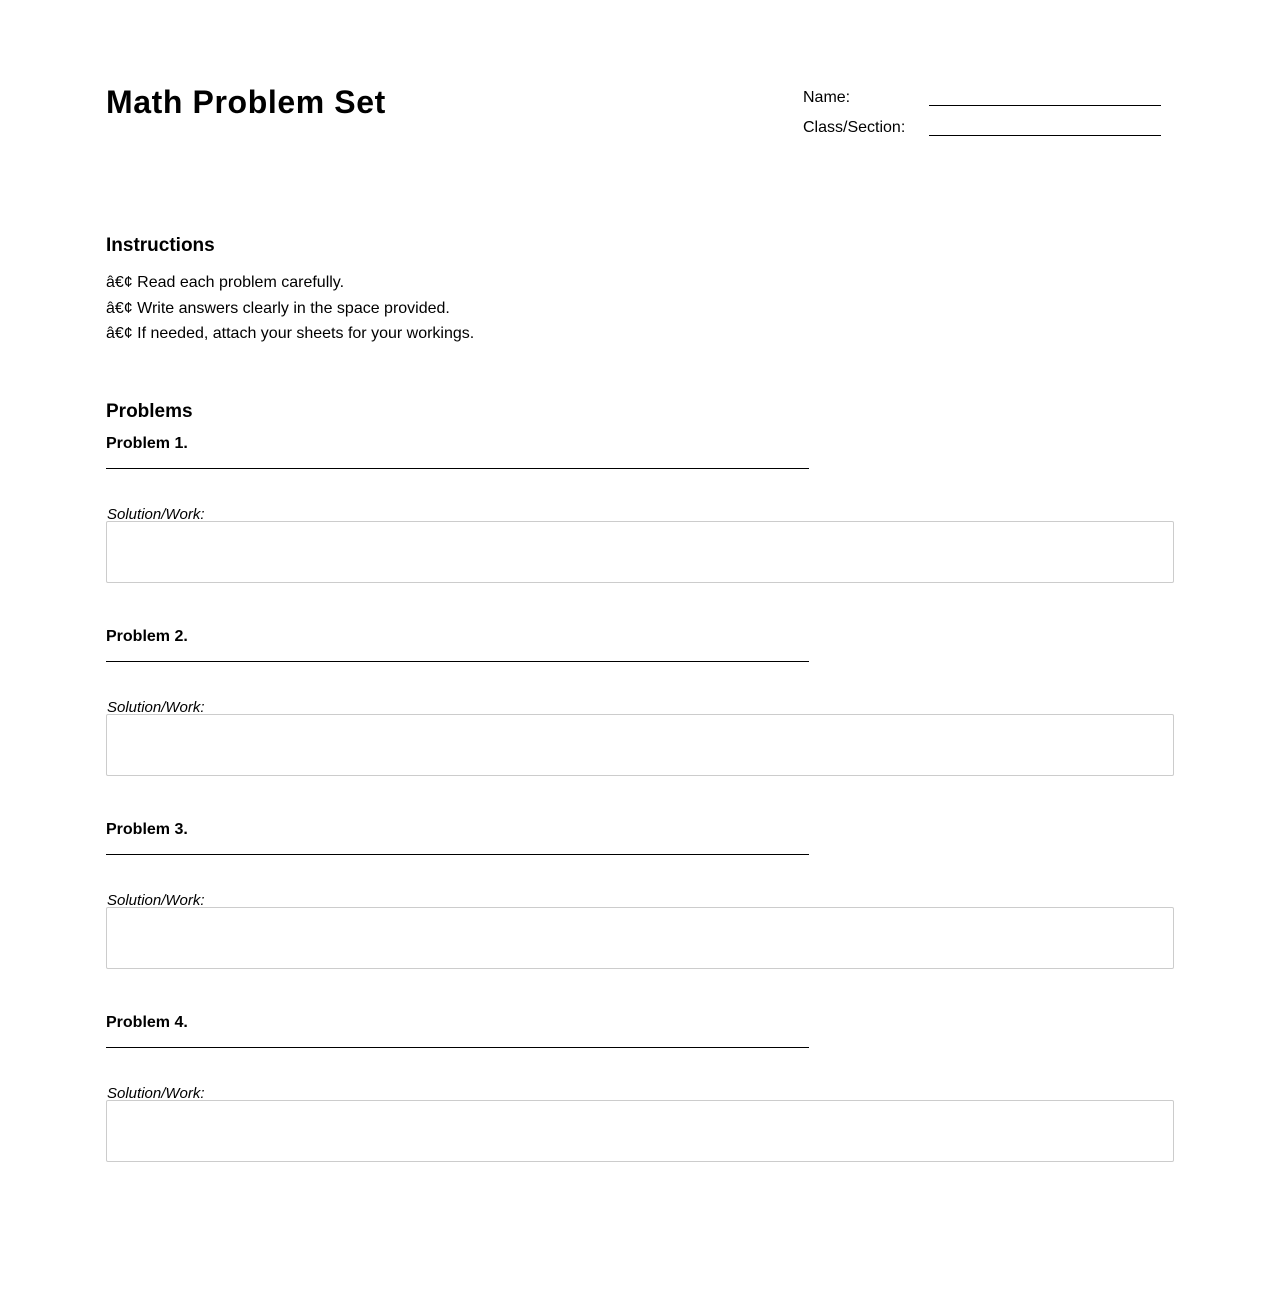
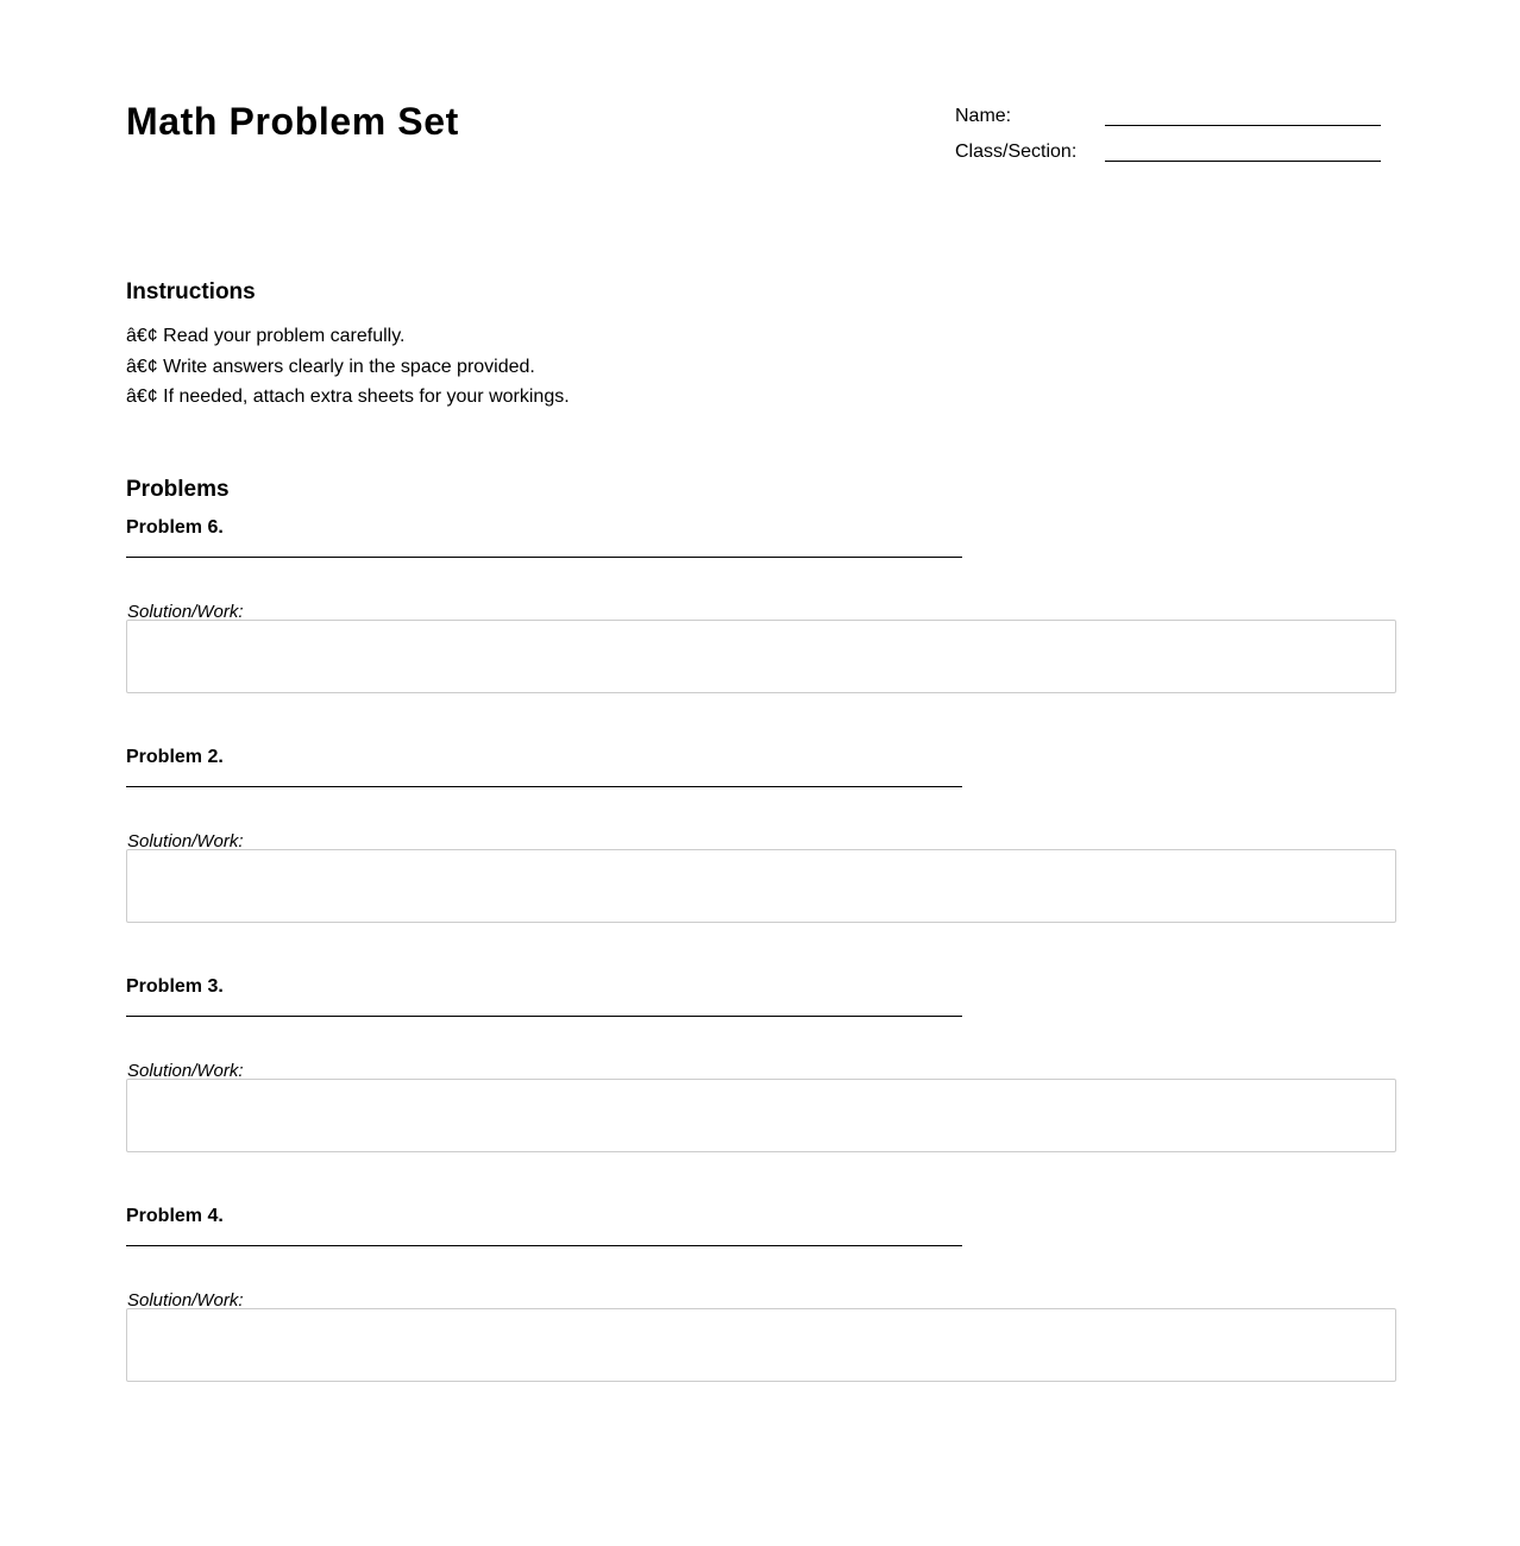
  Math Problem Set
  Name:
  Class/Section:
  Instructions
- â€¢ Read each problem carefully.
+ â€¢ Read your problem carefully.
  â€¢ Write answers clearly in the space provided.
- â€¢ If needed, attach your sheets for your workings.
+ â€¢ If needed, attach extra sheets for your workings.
  Problems
- Problem 1.
+ Problem 6.
  Solution/Work:
  Problem 2.
  Solution/Work:
  Problem 3.
  Solution/Work:
  Problem 4.
  Solution/Work:
